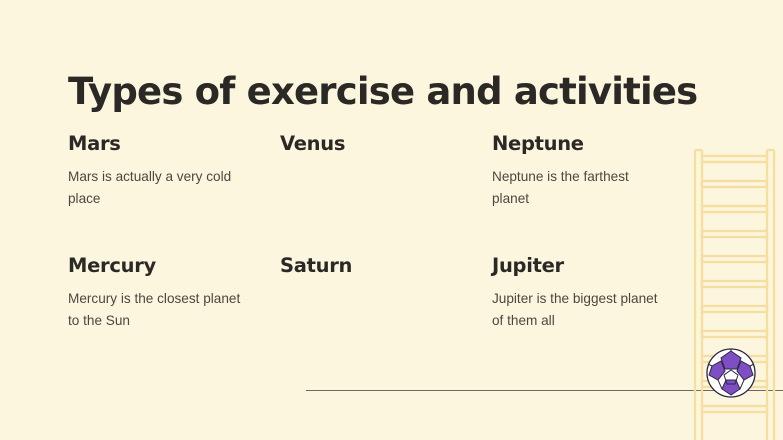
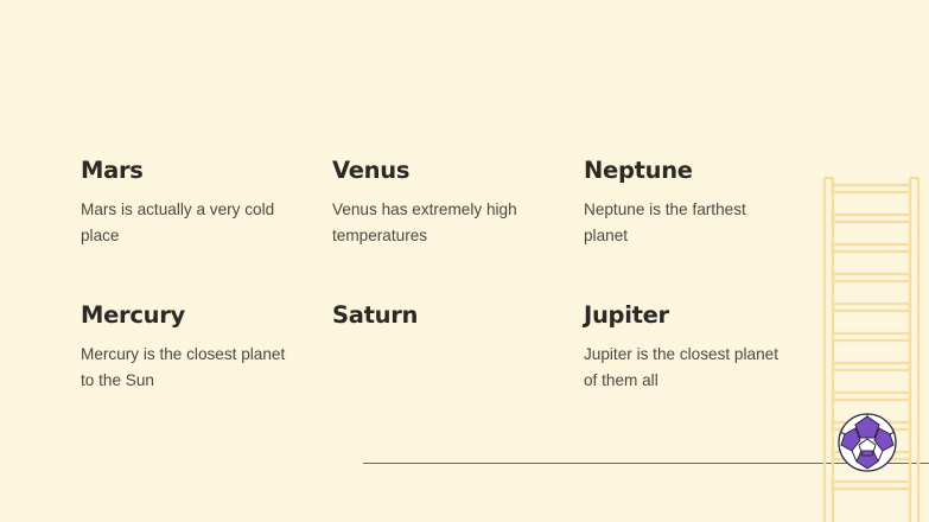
- Types of exercise and activities
  Mars
  Mars is actually a very cold place
  Venus
+ Venus has extremely high temperatures
  Neptune
  Neptune is the farthest planet
  Mercury
  Mercury is the closest planet to the Sun
  Saturn
  Jupiter
- Jupiter is the biggest planet of them all
+ Jupiter is the closest planet of them all
